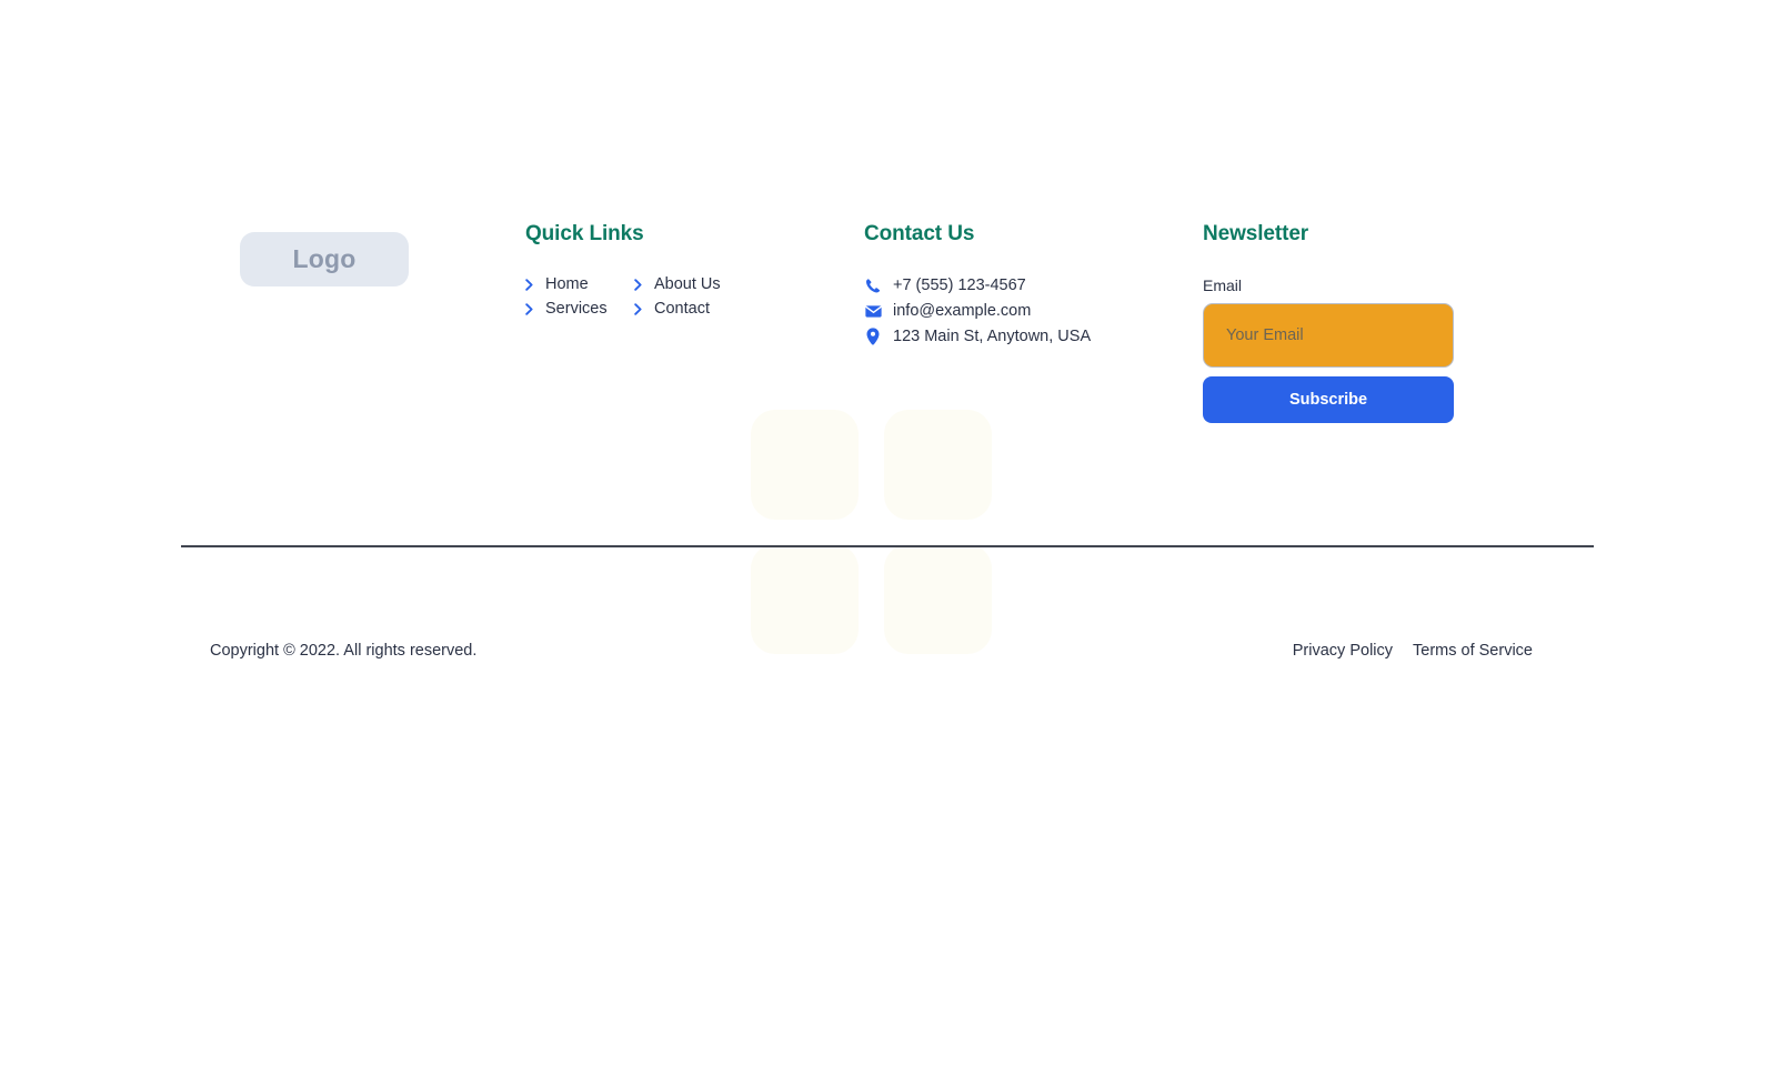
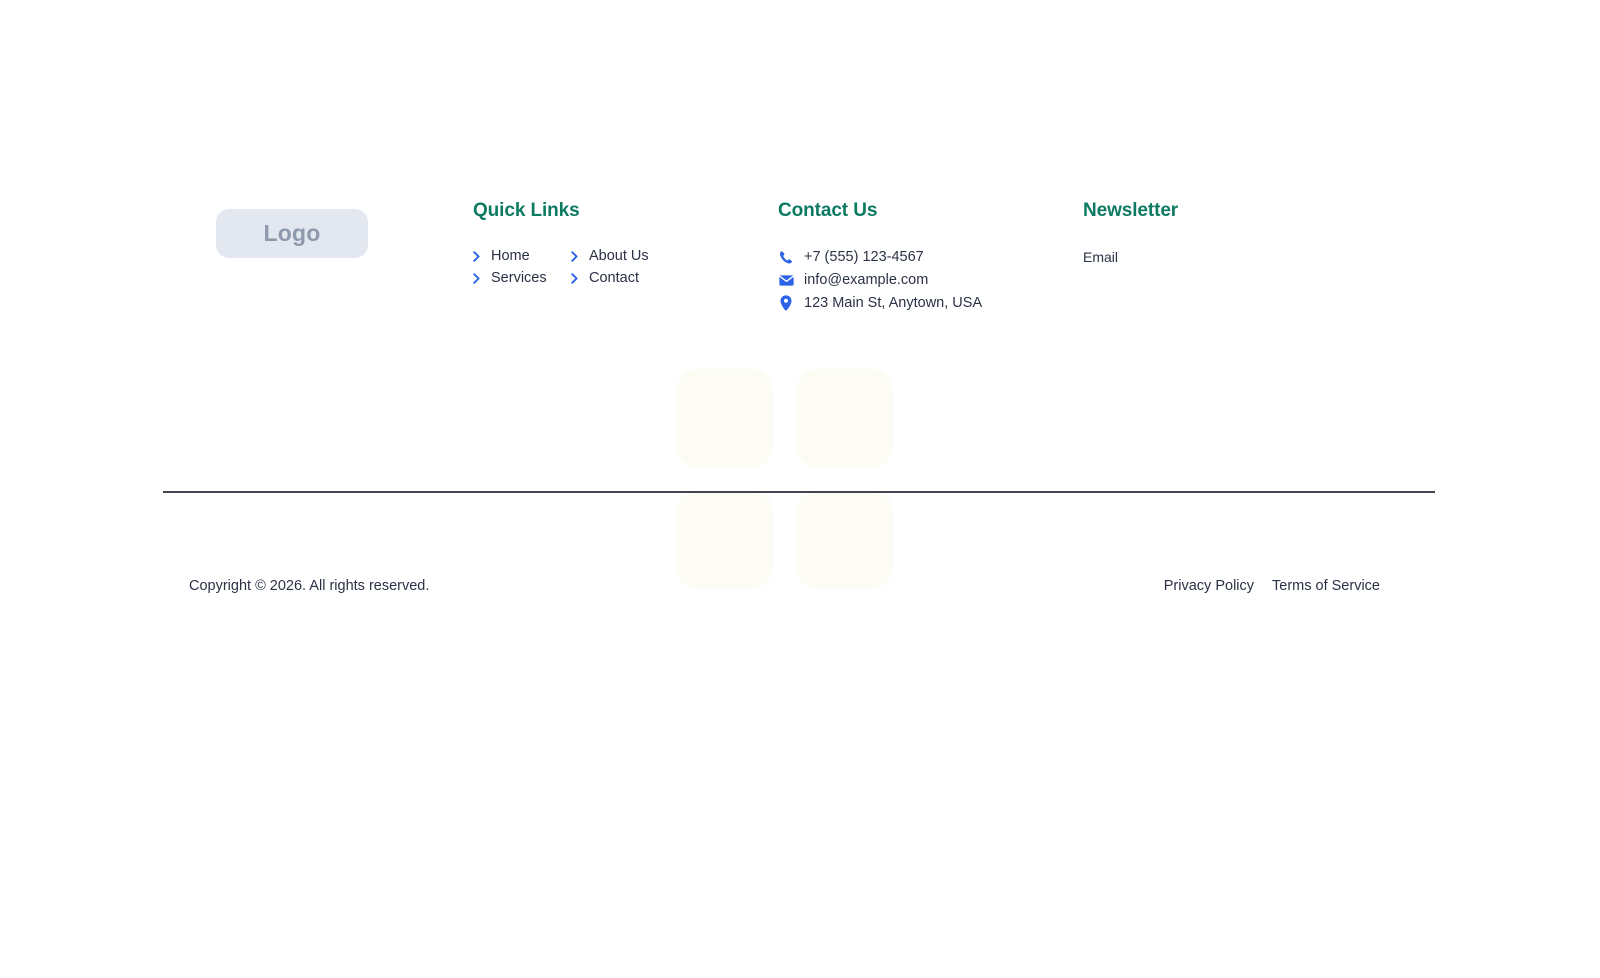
  Logo
  Quick Links
  Home
  About Us
  Services
  Contact
  Contact Us
  +7 (555) 123-4567
  info@example.com
  123 Main St, Anytown, USA
  Newsletter
  Email
- Your Email
- Subscribe
- Copyright © 2022. All rights reserved.
+ Copyright © 2026. All rights reserved.
  Privacy Policy
  Terms of Service
